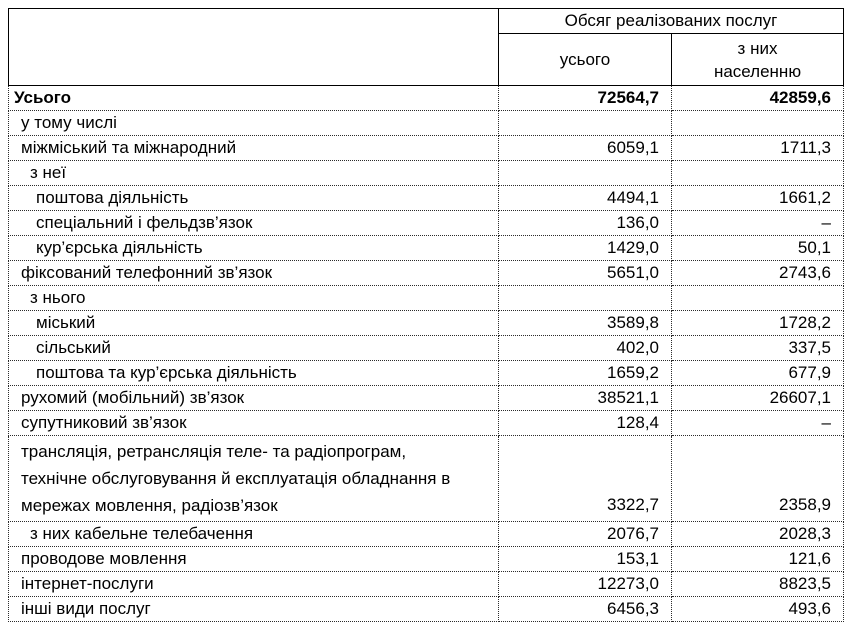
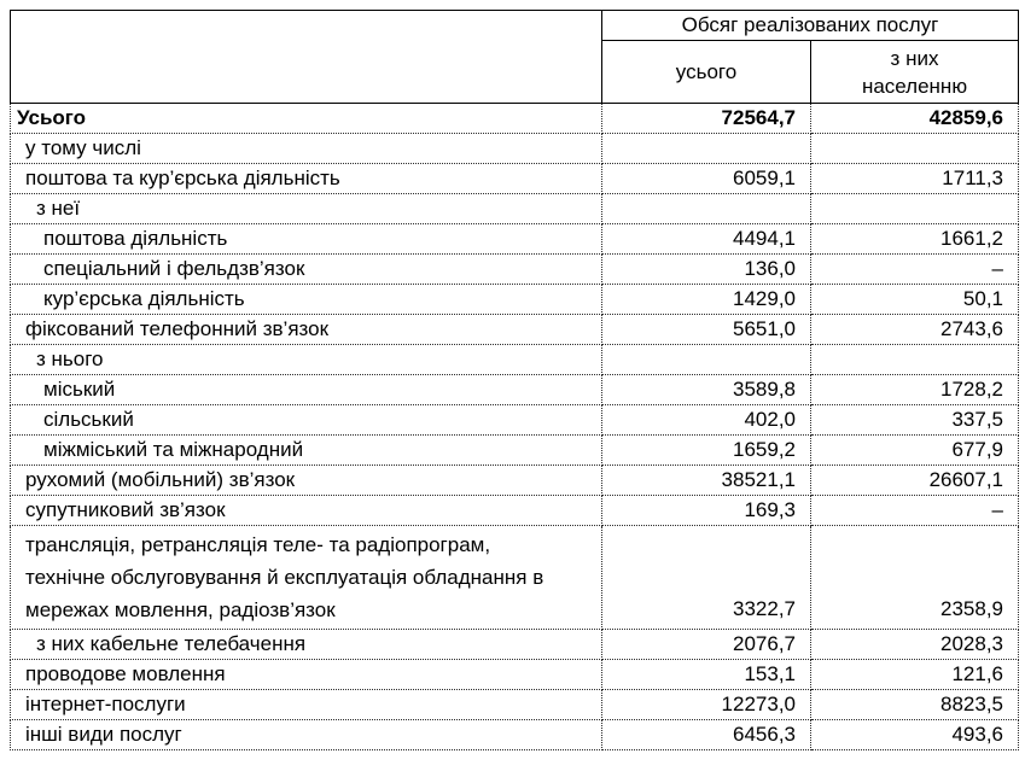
  	Обсяг реалізованих послуг
  усього	з них населенню
  Усього	72564,7	42859,6
  у тому числі
- міжміський та міжнародний	6059,1	1711,3
+ поштова та кур’єрська діяльність	6059,1	1711,3
  з неї
  поштова діяльність	4494,1	1661,2
  спеціальний і фельдзв’язок	136,0	–
  кур’єрська діяльність	1429,0	50,1
  фіксований телефонний зв’язок	5651,0	2743,6
  з нього
  міський	3589,8	1728,2
  сільський	402,0	337,5
- поштова та кур’єрська діяльність	1659,2	677,9
+ міжміський та міжнародний	1659,2	677,9
  рухомий (мобільний) зв’язок	38521,1	26607,1
- супутниковий зв’язок	128,4	–
+ супутниковий зв’язок	169,3	–
  трансляція, ретрансляція теле- та радіопрограм, технічне обслуговування й експлуатація обладнання в мережах мовлення, радіозв’язок	3322,7	2358,9
  з них кабельне телебачення	2076,7	2028,3
  проводове мовлення	153,1	121,6
  інтернет-послуги	12273,0	8823,5
  інші види послуг	6456,3	493,6
